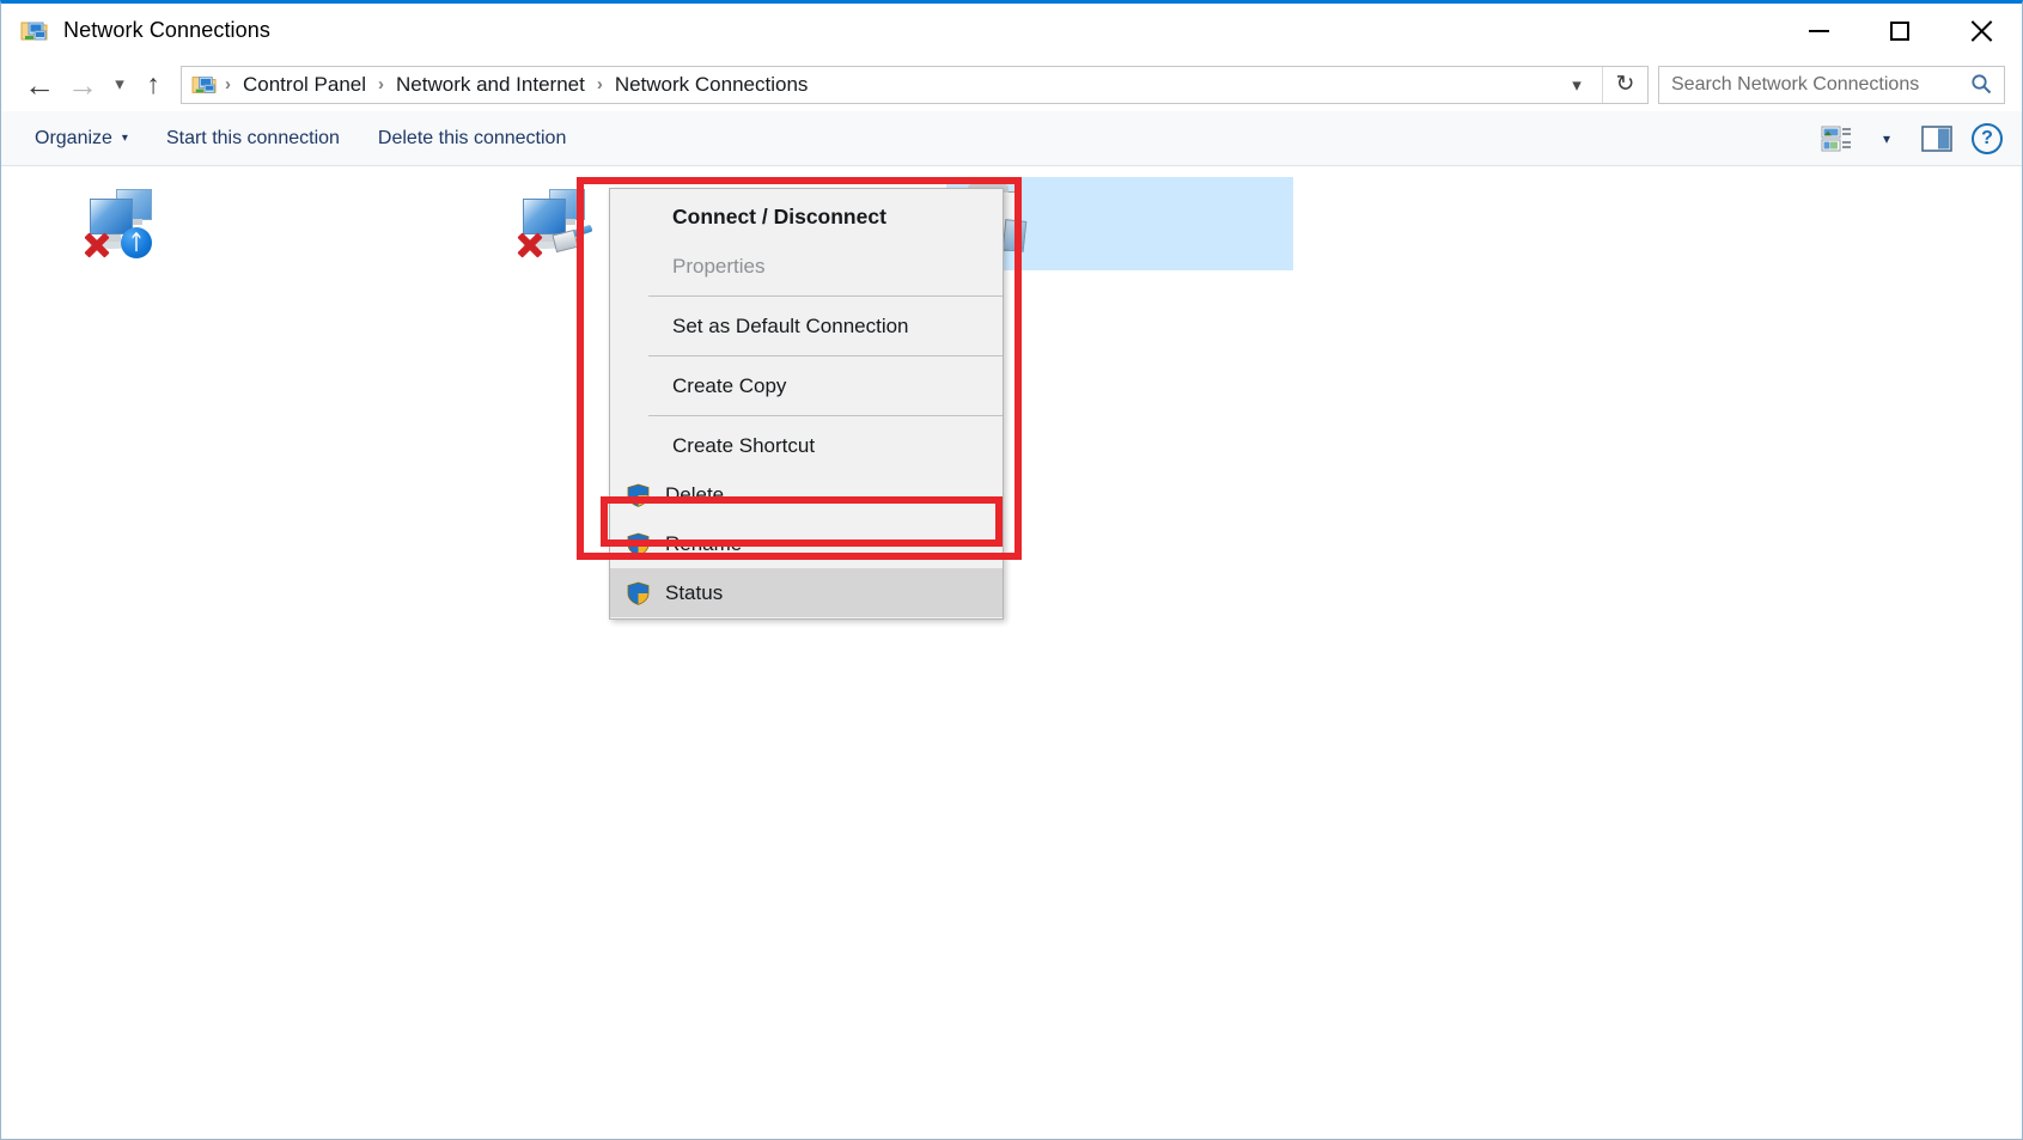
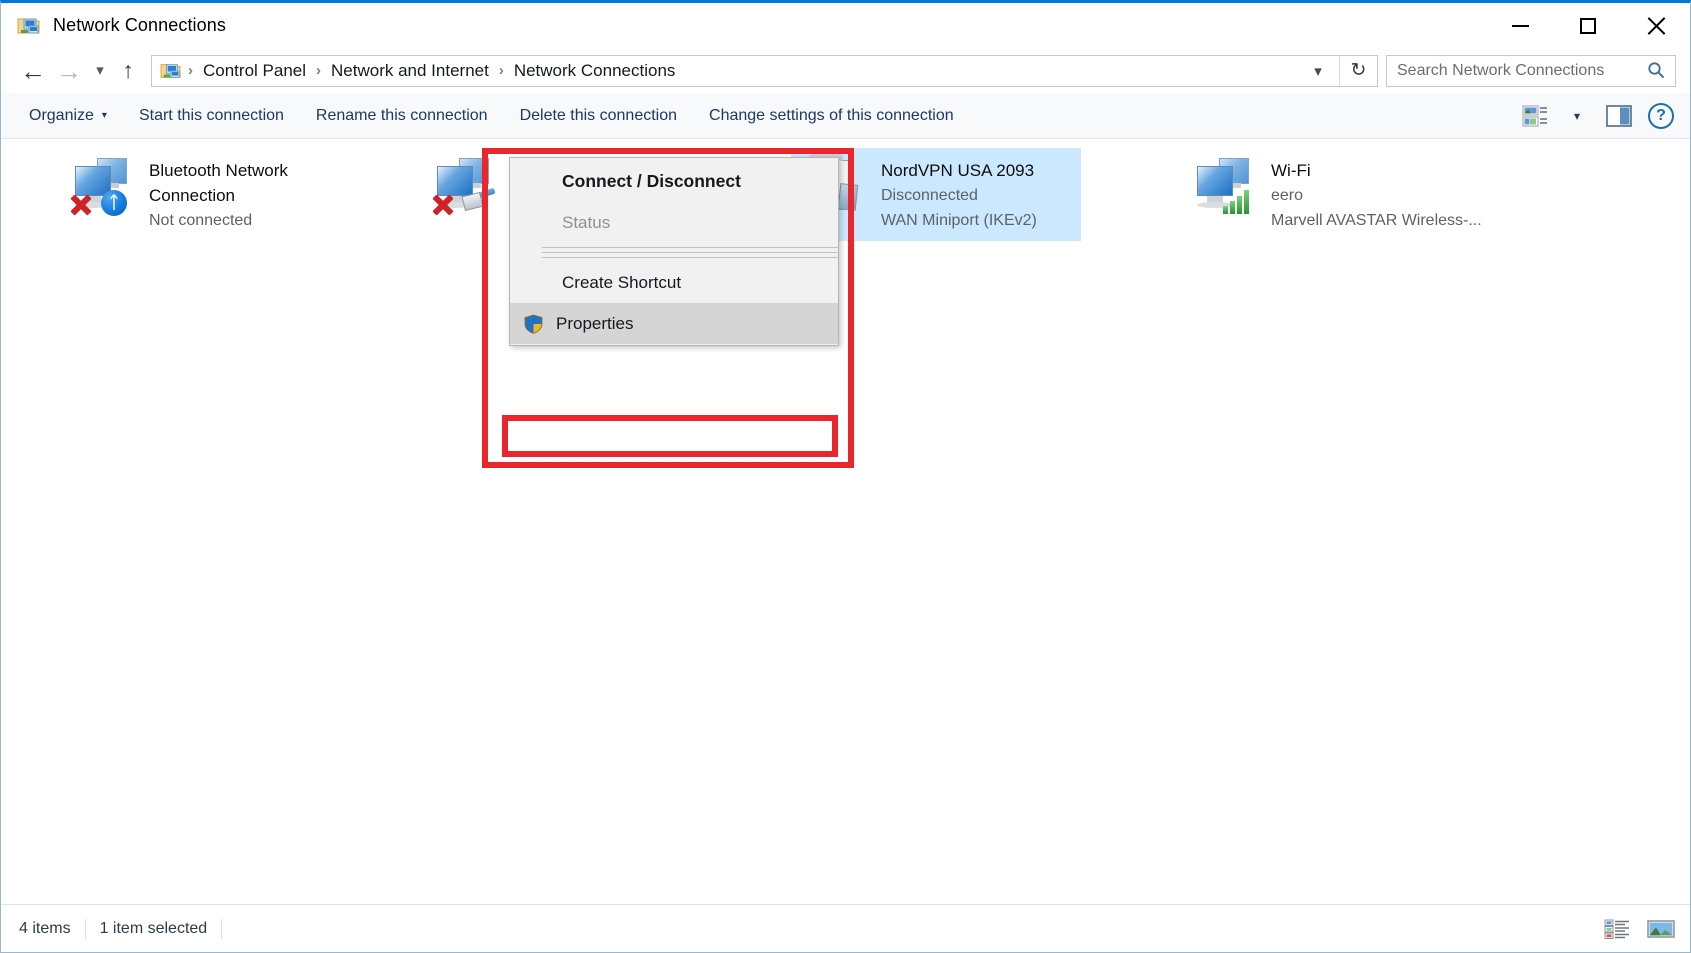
  Network Connections
  ←
  →
  ▾
  ↑
  ›
  Control Panel
  ›
  Network and Internet
  ›
  Network Connections
  ▾
  ↻
  Search Network Connections
  Organize
  ▾
  Start this connection
+ Rename this connection
  Delete this connection
+ Change settings of this connection
  ▾
  ?
  ᛏ
+ Bluetooth Network Connection
+ Not connected
+ NordVPN USA 2093
+ Disconnected
+ WAN Miniport (IKEv2)
+ Wi-Fi
+ eero
+ Marvell AVASTAR Wireless-...
  Connect / Disconnect
- Properties
+ Status
- Set as Default Connection
- Create Copy
  Create Shortcut
- Delete
- Rename
- Status
+ Properties
+ 4 items
+ 1 item selected
